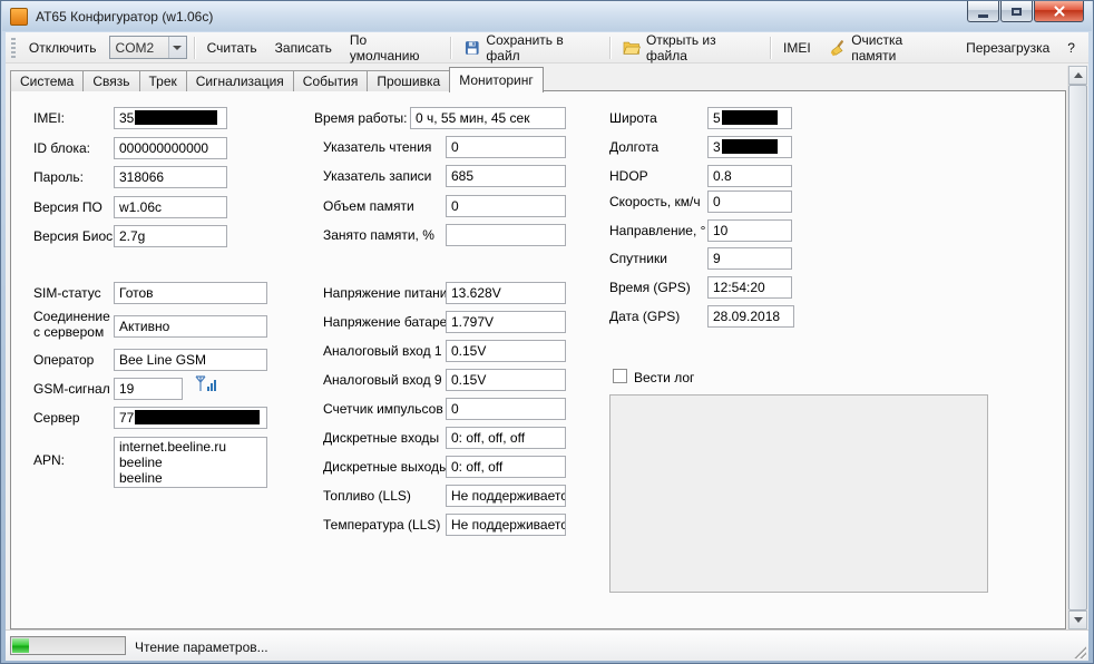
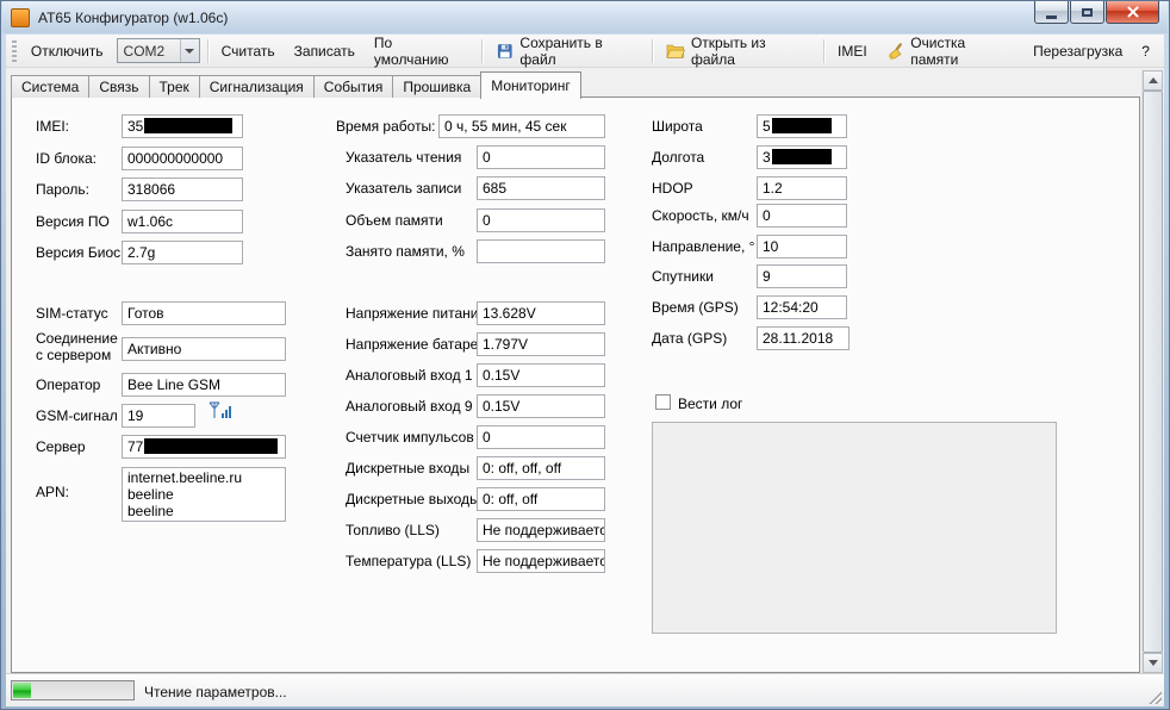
  АТ65 Конфигуратор (w1.06c)
  Отключить
  COM2
  Считать
  Записать
  По умолчанию
  Сохранить в файл
  Открыть из файла
  IMEI
  Очистка памяти
  Перезагрузка
  ?
  Система
  Связь
  Трек
  Сигнализация
  События
  Прошивка
  Мониторинг
  IMEI:
  35
  ID блока:
  000000000000
  Пароль:
  318066
  Версия ПО
  w1.06c
  Версия Биос
  2.7g
  SIM-статус
  Готов
  Соединение
  с сервером
  Активно
  Оператор
  Bee Line GSM
  GSM-сигнал
  19
  Сервер
  77
  APN:
  internet.beeline.ru
  beeline
  beeline
  Время работы:
  0 ч, 55 мин, 45 сек
  Указатель чтения
  0
  Указатель записи
  685
  Объем памяти
  0
  Занято памяти, %
  Напряжение питани
  13.628V
  Напряжение батаре
  1.797V
  Аналоговый вход 1
  0.15V
  Аналоговый вход 9
  0.15V
  Счетчик импульсов
  0
  Дискретные входы
  0: off, off, off
  Дискретные выходы
  0: off, off
  Топливо (LLS)
  Не поддерживаетс
  Температура (LLS)
  Не поддерживаетс
  Широта
  5
  Долгота
  3
  HDOP
- 0.8
+ 1.2
  Скорость, км/ч
  0
  Направление, °
  10
  Спутники
  9
  Время (GPS)
  12:54:20
  Дата (GPS)
- 28.09.2018
+ 28.11.2018
  Вести лог
  Чтение параметров...
